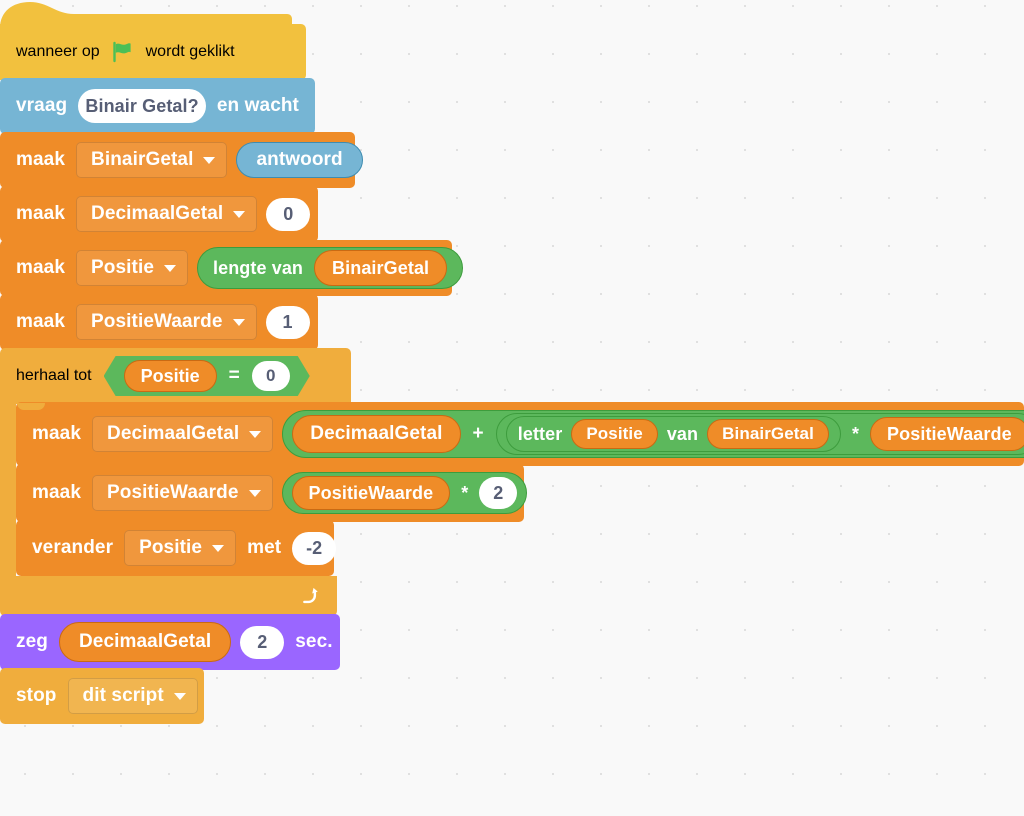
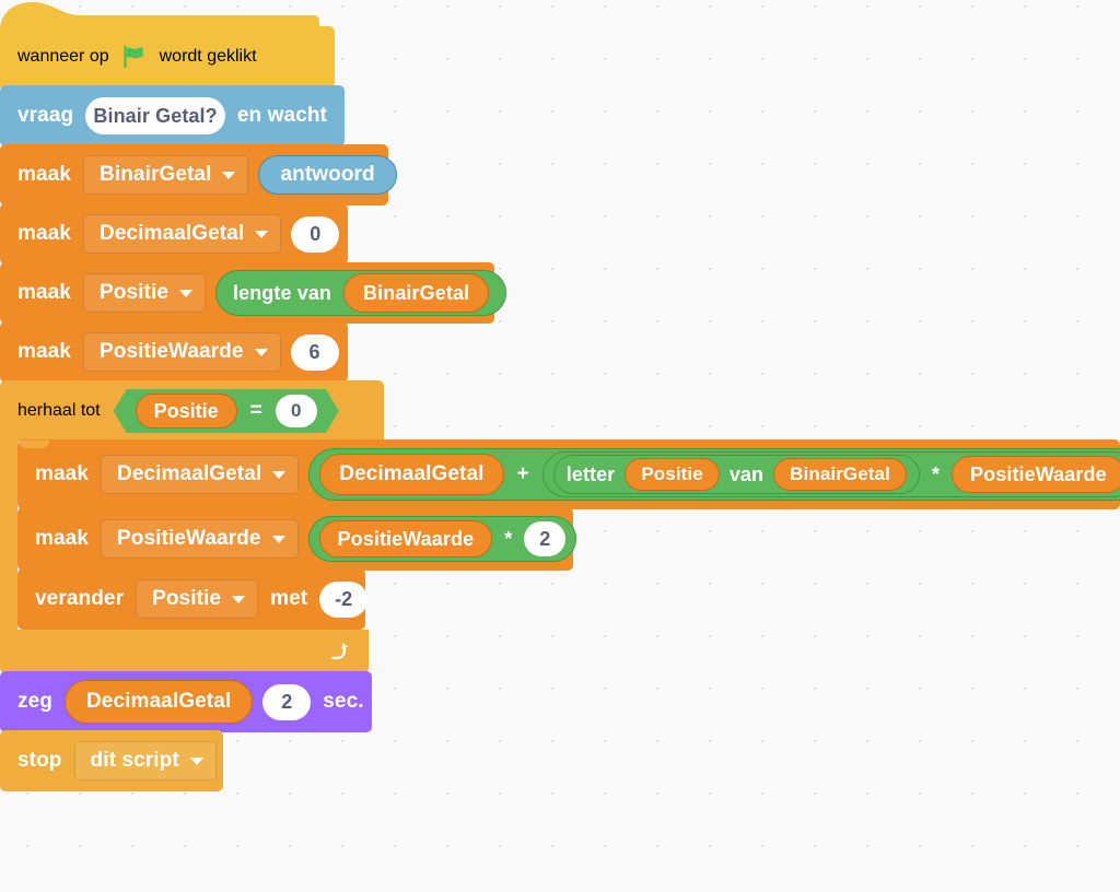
  wanneer op
  wordt geklikt
  vraag
  Binair Getal?
  en wacht
  maak
  BinairGetal
  antwoord
  maak
  DecimaalGetal
  0
  maak
  Positie
  lengte van
  BinairGetal
  maak
  PositieWaarde
- 1
+ 6
  herhaal tot
  Positie
  =
  0
  maak
  DecimaalGetal
  DecimaalGetal
  +
  letter
  Positie
  van
  BinairGetal
  *
  PositieWaarde
  maak
  PositieWaarde
  PositieWaarde
  *
  2
  verander
  Positie
  met
  -2
  zeg
  DecimaalGetal
  2
  sec.
  stop
  dit script
